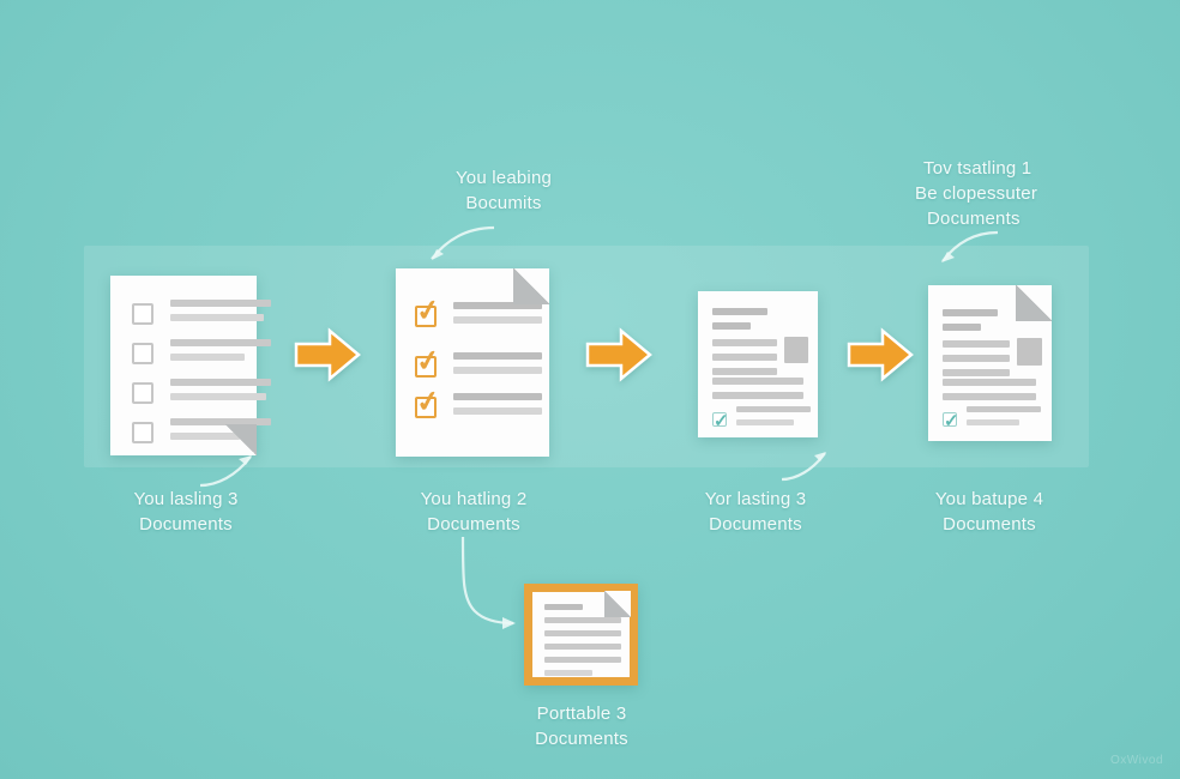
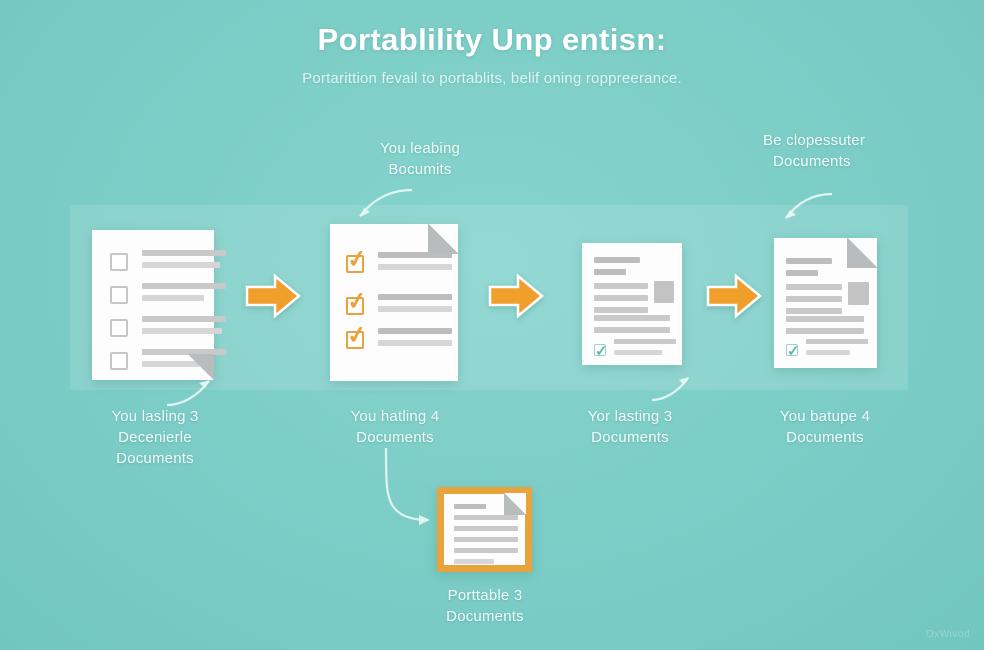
+ Portablility Unp entisn:
+ Portarittion fevail to portablits, belif oning roppreerance.
  ✓
  ✓
  You leabing
  Bocumits
- Tov tsatling 1
  Be clopessuter
  Documents
  You lasling 3
+ Decenierle
  Documents
- You hatling 2
+ You hatling 4
  Documents
  Yor lasting 3
  Documents
  You batupe 4
  Documents
  Porttable 3
  Documents
  OxWivod
